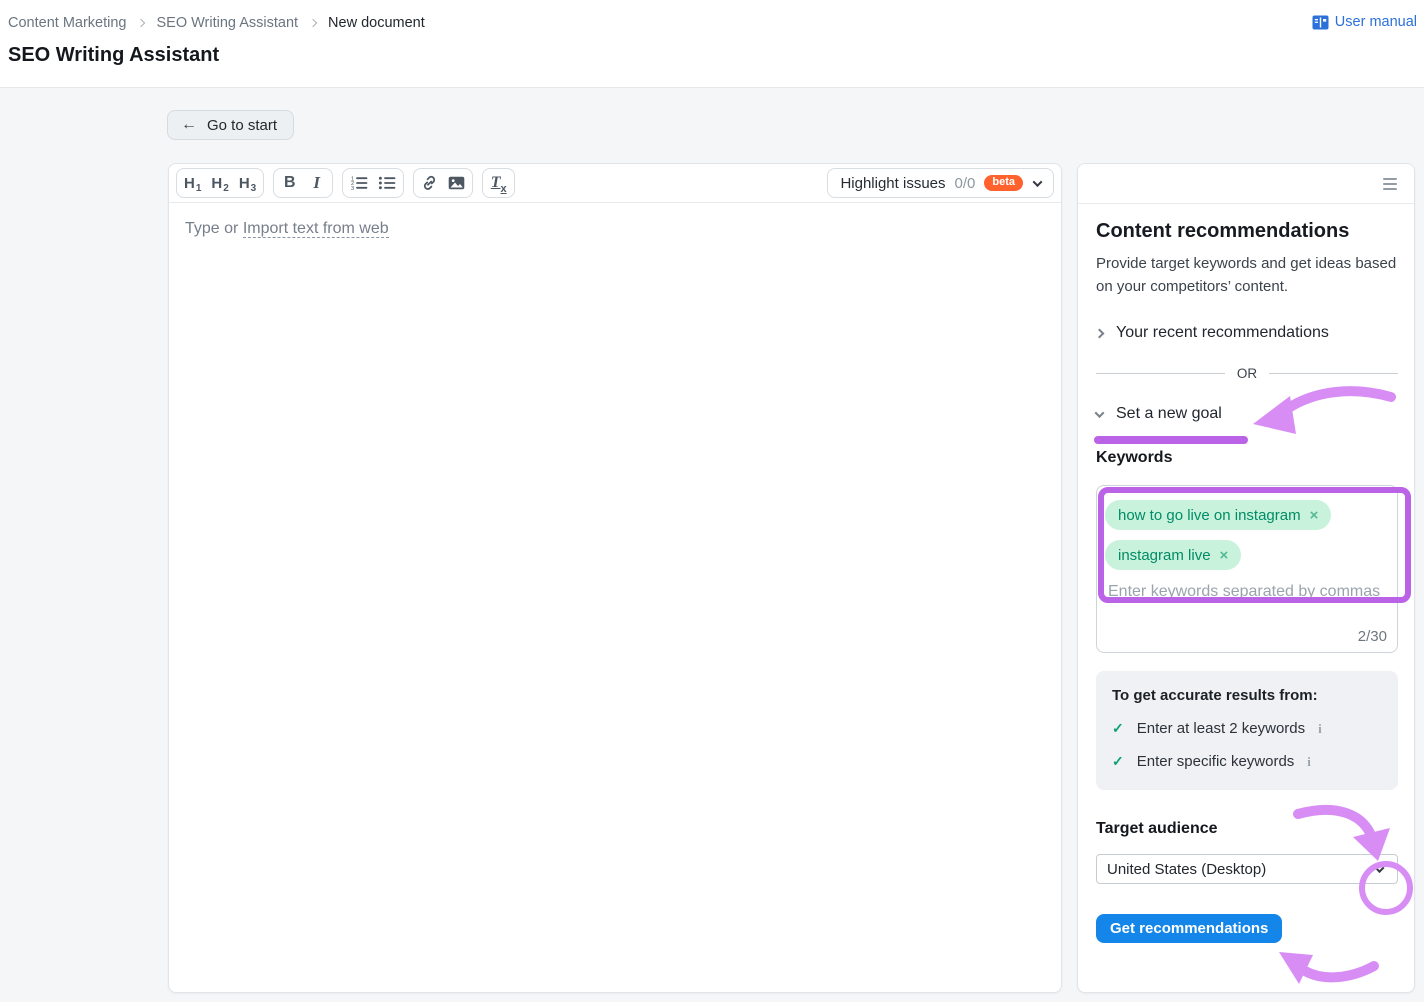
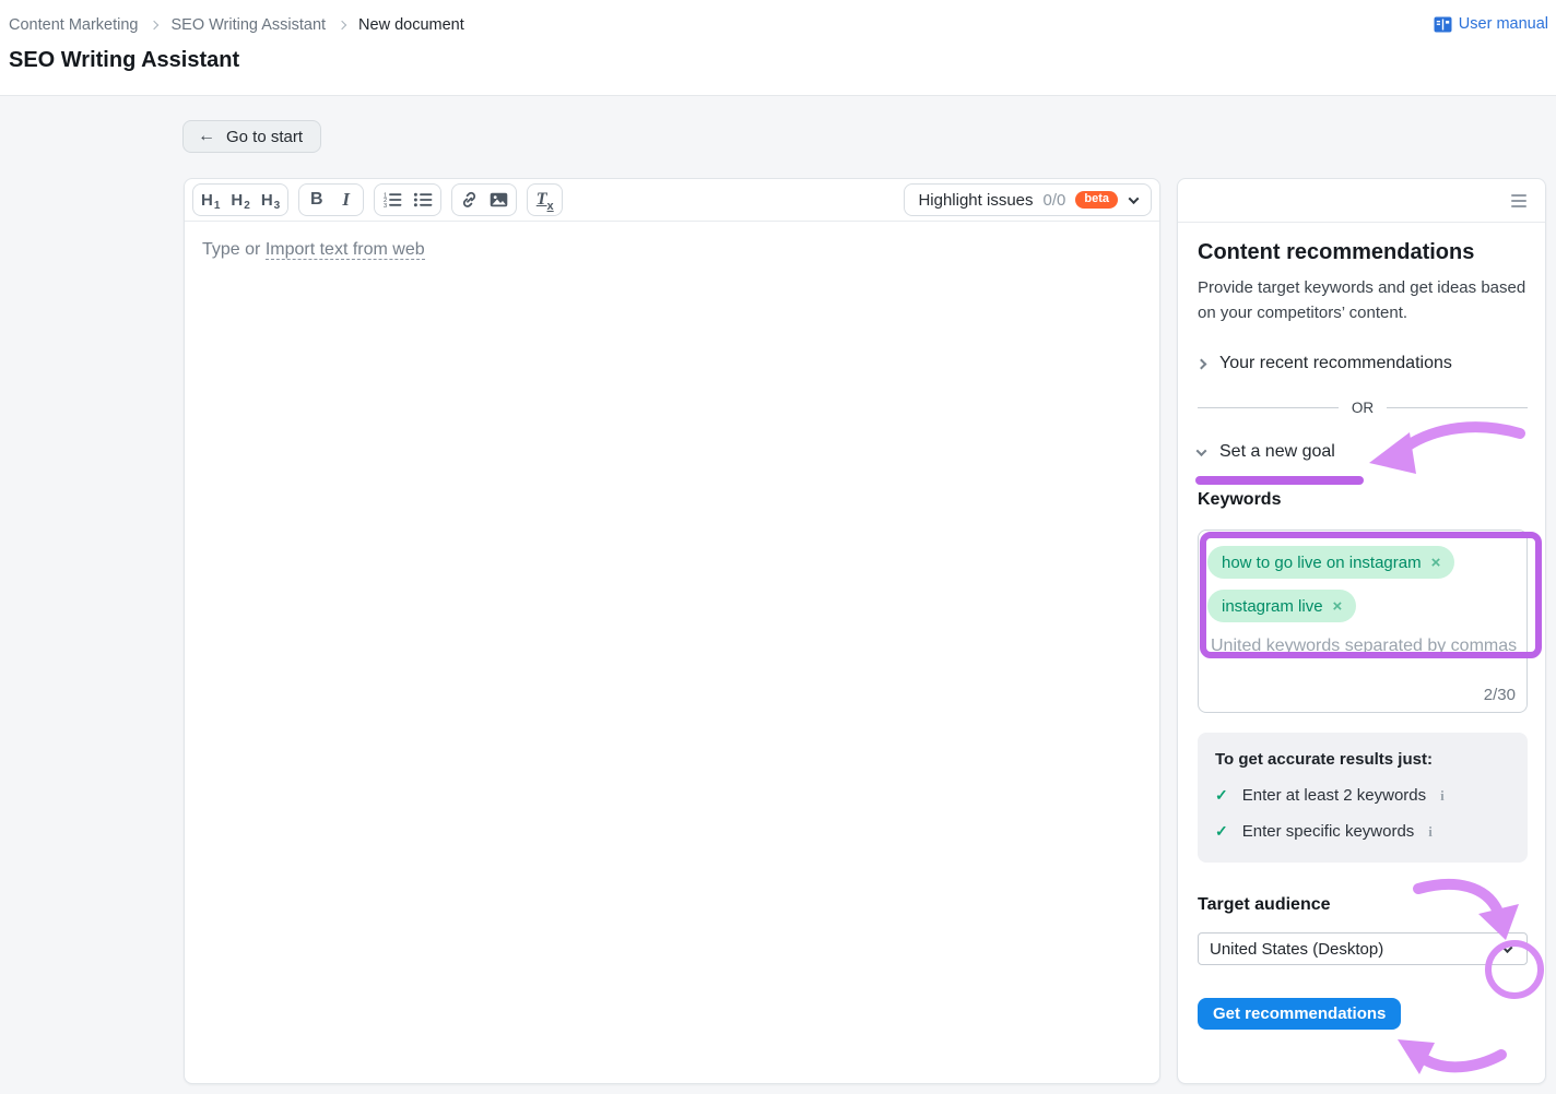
  Content Marketing
  SEO Writing Assistant
  New document
  SEO Writing Assistant
  User manual
  ←
  Go to start
  H
  1
  H
  2
  H
  3
  B
  I
  T
  x
  Highlight issues
  0/0
  beta
  Type or Import text from web
  Content recommendations
  Provide target keywords and get ideas based on your competitors’ content.
  Your recent recommendations
  OR
  Set a new goal
  Keywords
  how to go live on instagram
  ×
  instagram live
  ×
- Enter keywords separated by commas
+ United keywords separated by commas
  2/30
- To get accurate results from:
+ To get accurate results just:
  ✓
  Enter at least 2 keywords
  i
  ✓
  Enter specific keywords
  i
  Target audience
  United States (Desktop)
  Get recommendations
